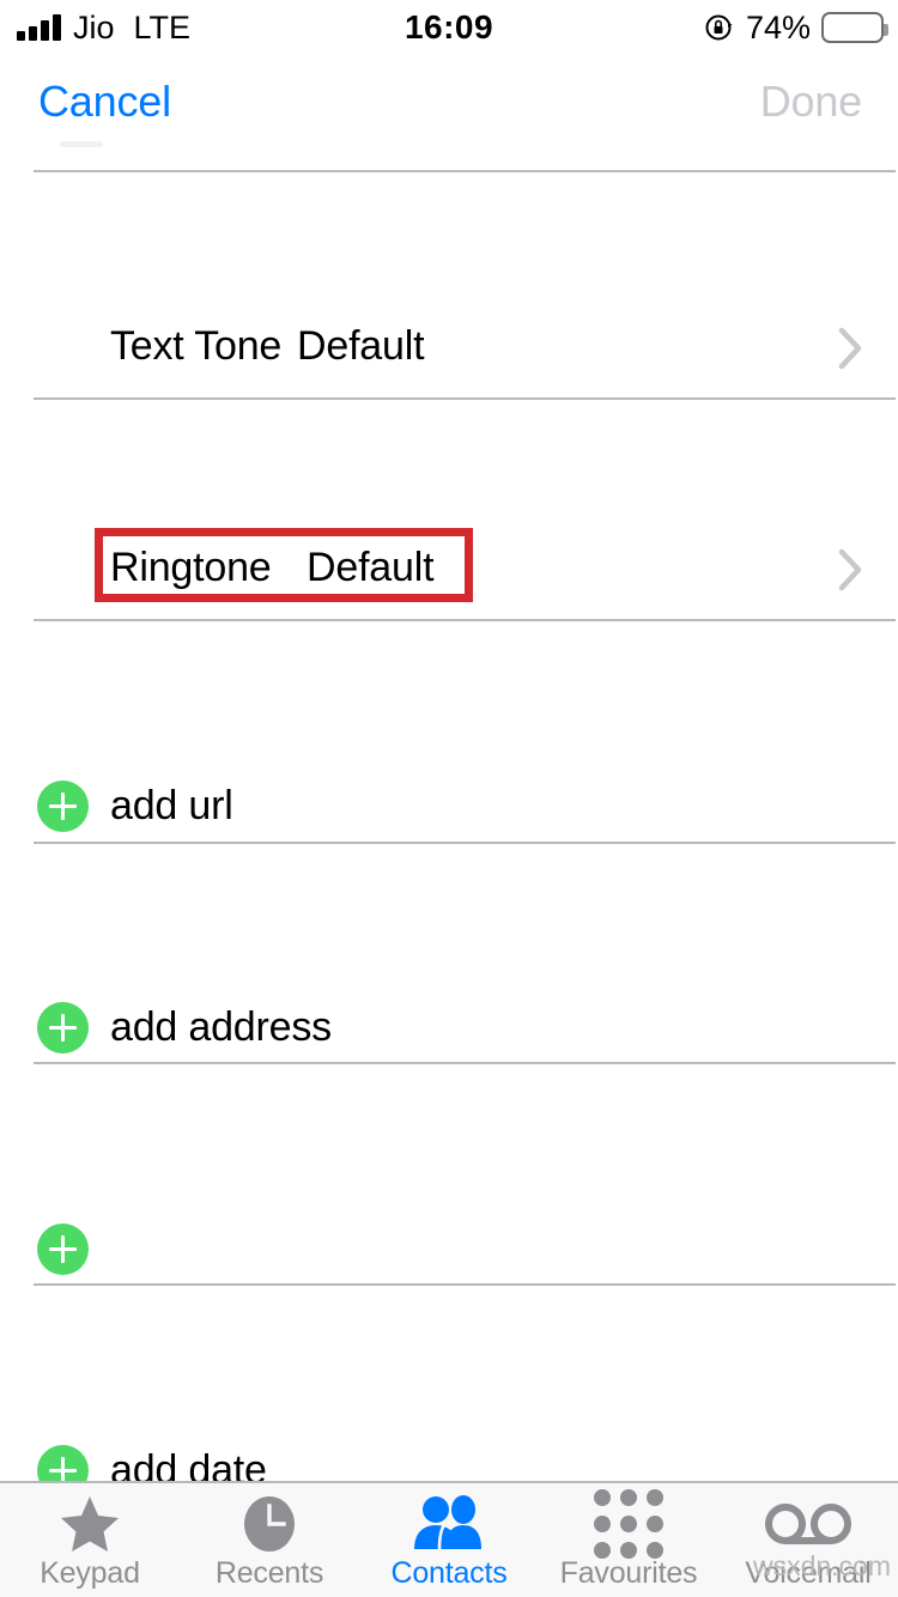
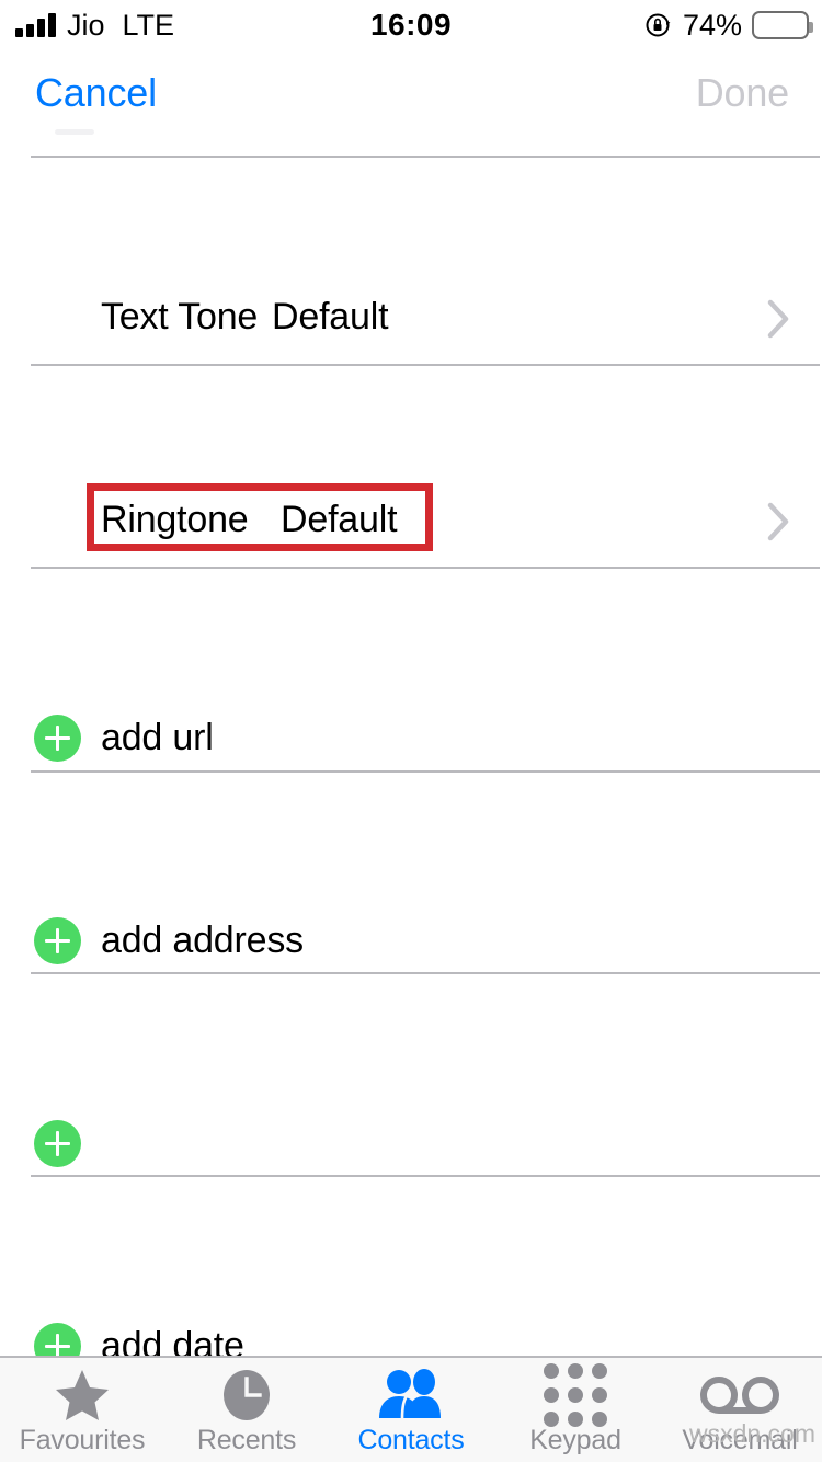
  Jio
  LTE
  16:09
  74%
  Cancel
  Done
  Text Tone
  Default
  Ringtone
  Default
  add url
  add address
  add date
- Keypad
+ Favourites
  Recents
  Contacts
- Favourites
+ Keypad
  Voicemail
  wsxdn.com
